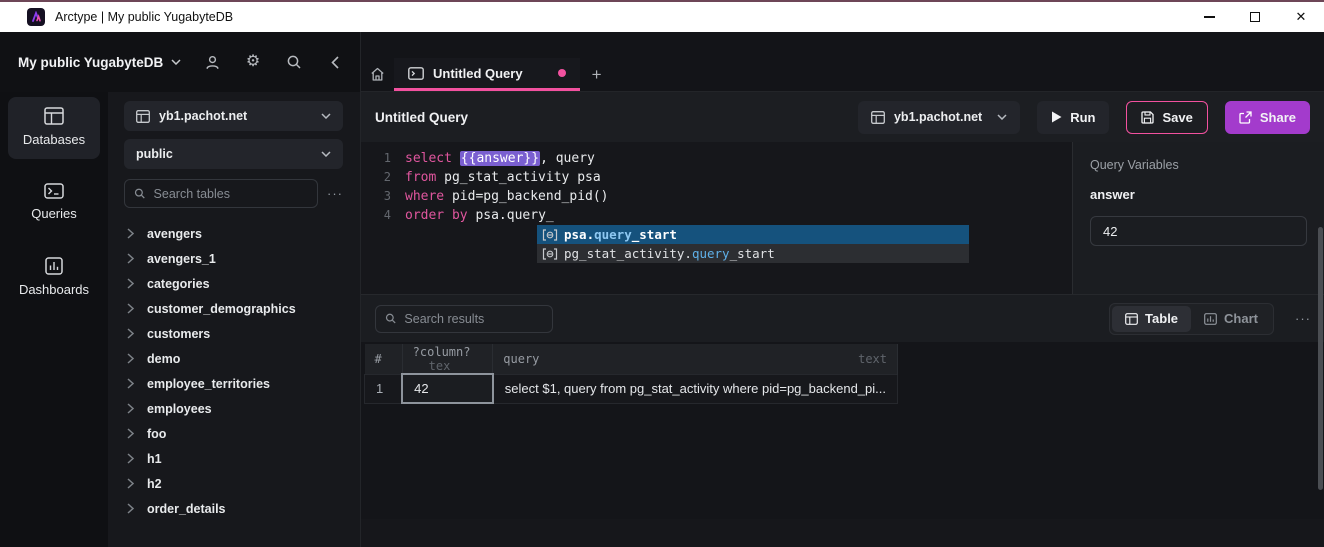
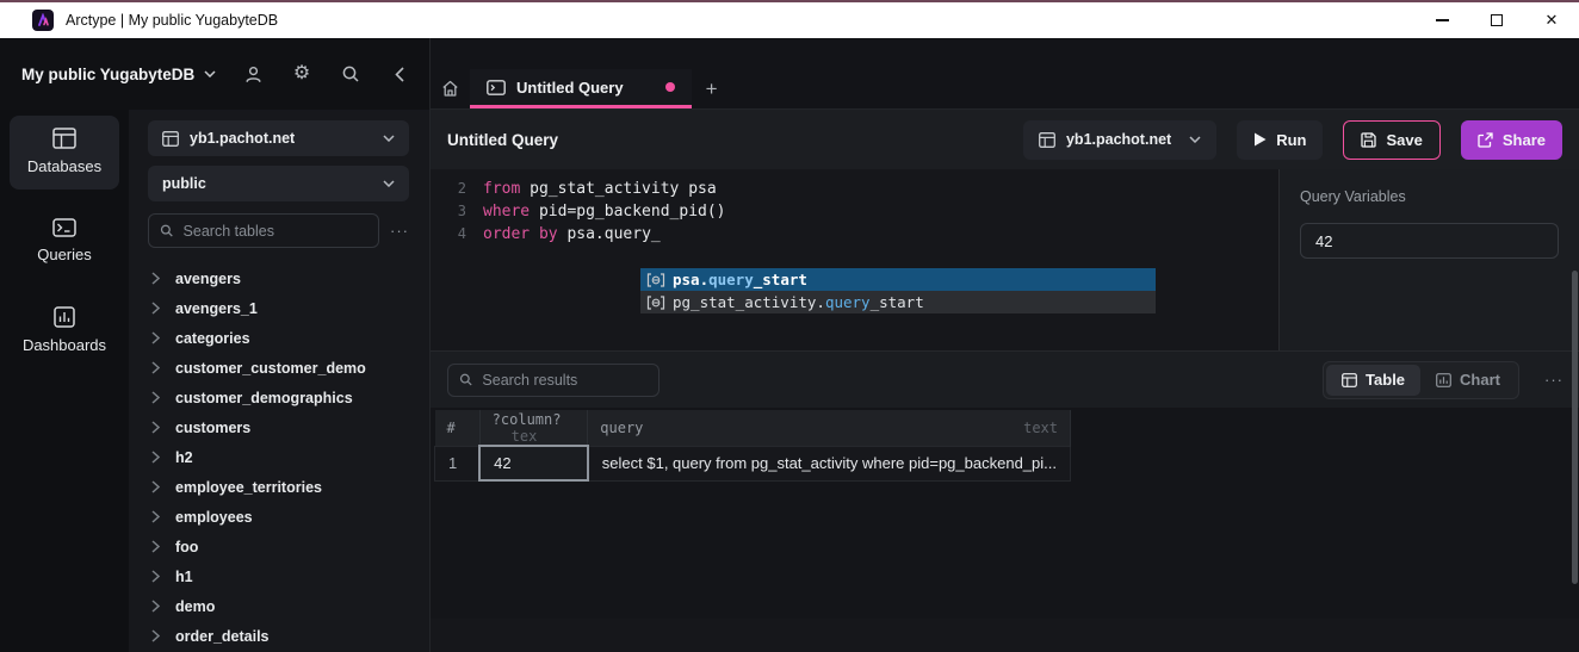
  Arctype | My public YugabyteDB
  ✕
  My public YugabyteDB
  ⚙
  Untitled Query
  +
  Databases
  Queries
  Dashboards
  yb1.pachot.net
  public
  Search tables
  ···
  avengers
  avengers_1
  categories
+ customer_customer_demo
  customer_demographics
  customers
- demo
+ h2
  employee_territories
  employees
  foo
  h1
- h2
+ demo
  order_details
  Untitled Query
  yb1.pachot.net
  Run
  Save
  Share
- 1
- select {{answer}}, query
  2
  from pg_stat_activity psa
  3
  where pid=pg_backend_pid()
  4
  order by psa.query_
  psa.query_start
  pg_stat_activity.query_start
  Query Variables
- answer
  42
  Search results
  Table
  Chart
  ···
  #	?column?tex	query text
  1	42	select $1, query from pg_stat_activity where pid=pg_backend_pi...
